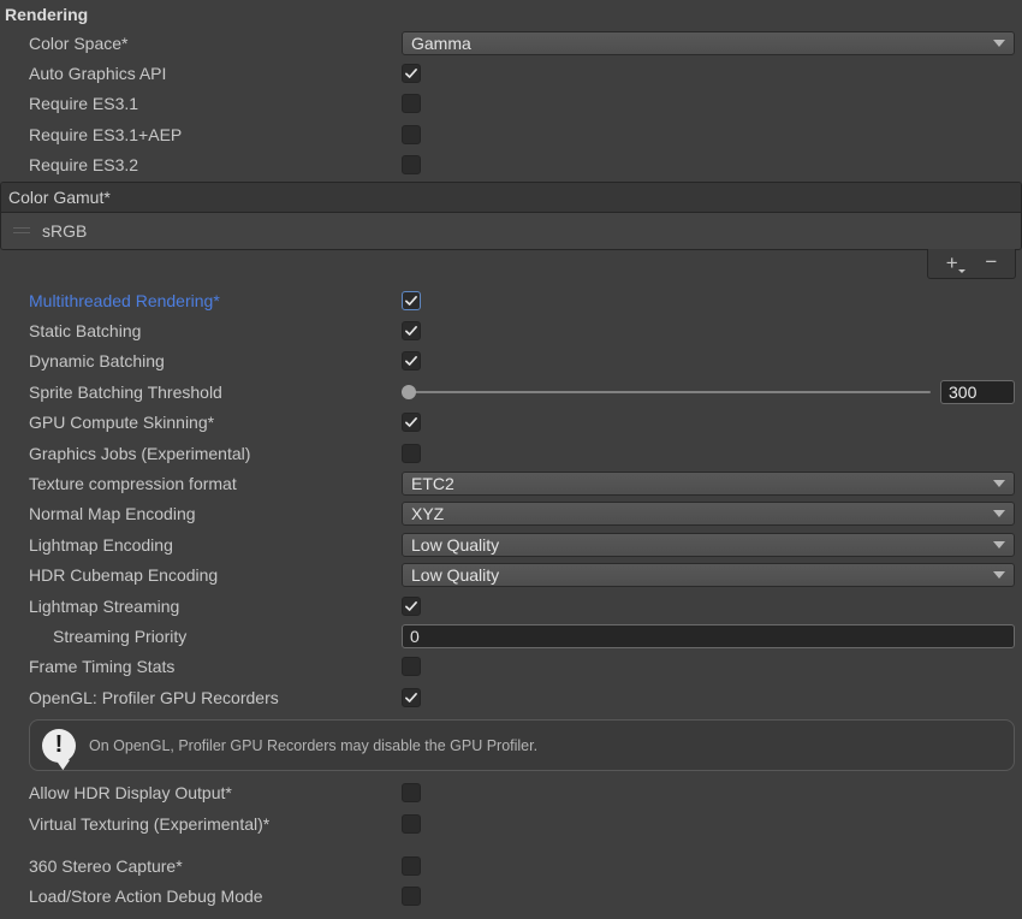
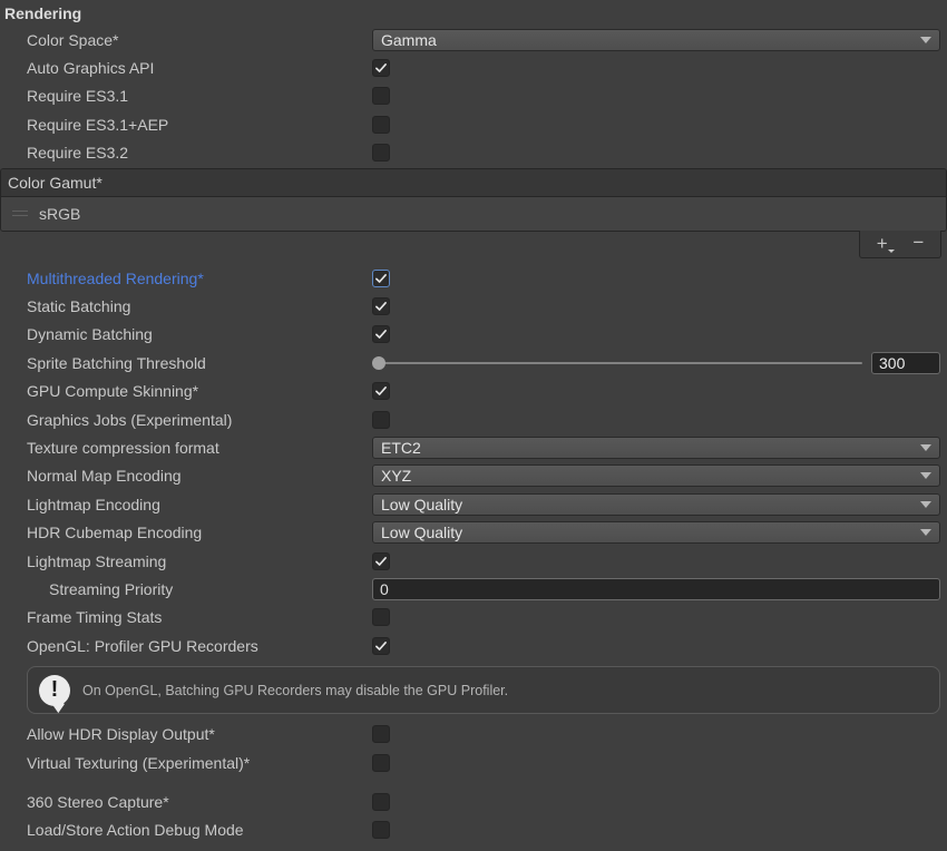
  Rendering
  Color Space*
  Gamma
  Auto Graphics API
  Require ES3.1
  Require ES3.1+AEP
  Require ES3.2
  Color Gamut*
  sRGB
  +
  −
  Multithreaded Rendering*
  Static Batching
  Dynamic Batching
  Sprite Batching Threshold
  300
  GPU Compute Skinning*
  Graphics Jobs (Experimental)
  Texture compression format
  ETC2
  Normal Map Encoding
  XYZ
  Lightmap Encoding
  Low Quality
  HDR Cubemap Encoding
  Low Quality
  Lightmap Streaming
  Streaming Priority
  0
  Frame Timing Stats
  OpenGL: Profiler GPU Recorders
  !
- On OpenGL, Profiler GPU Recorders may disable the GPU Profiler.
+ On OpenGL, Batching GPU Recorders may disable the GPU Profiler.
  Allow HDR Display Output*
  Virtual Texturing (Experimental)*
  360 Stereo Capture*
  Load/Store Action Debug Mode
